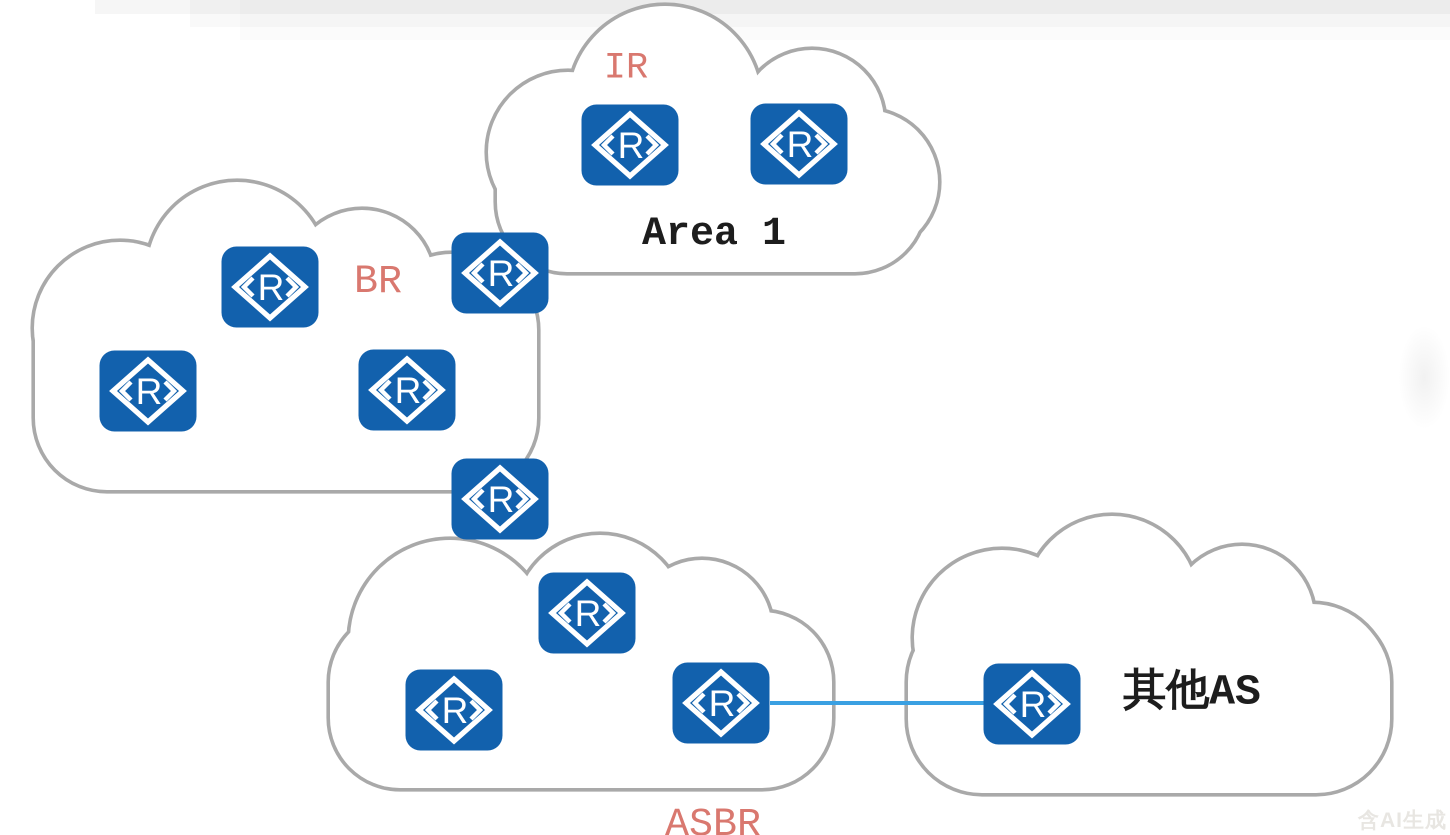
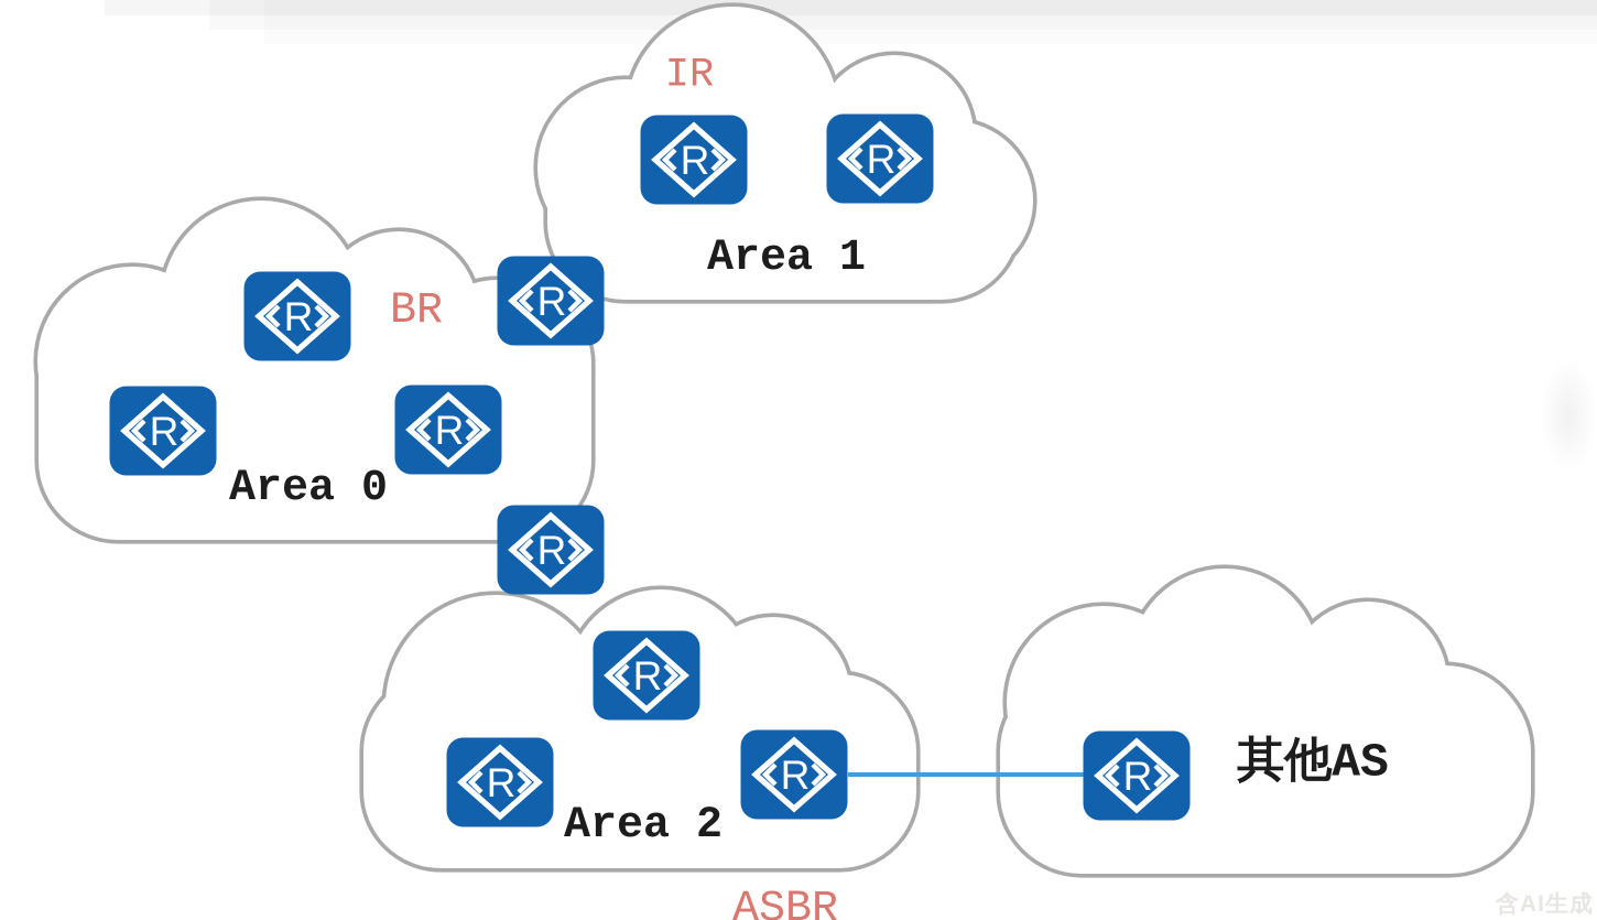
  IR
  BR
  ASBR
  Area 1
+ Area 0
+ Area 2
  其他AS
  含AI生成
